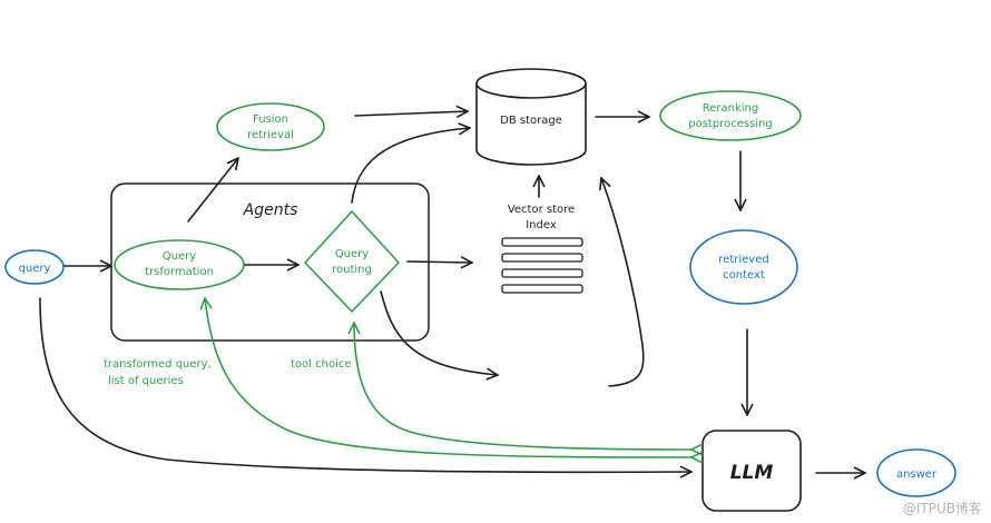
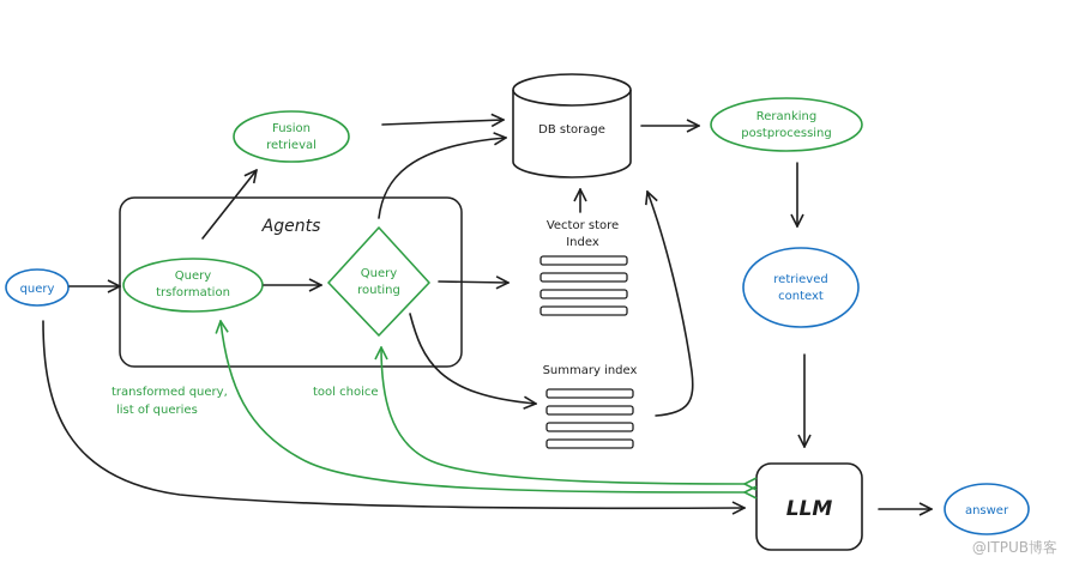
  Agents
  query
  Fusion
  retrieval
  DB storage
  Reranking
  postprocessing
  Query
  trsformation
  Query
  routing
  Vector store
  Index
+ Summary index
  retrieved
  context
  LLM
  answer
  transformed query,
  list of queries
  tool choice
  @ITPUB博客
